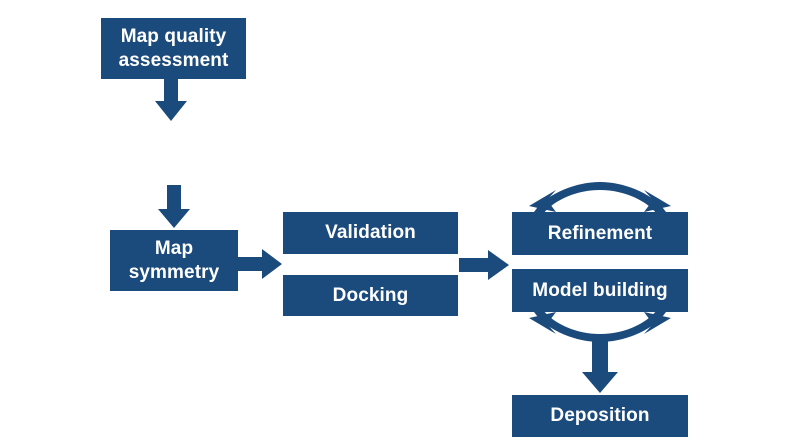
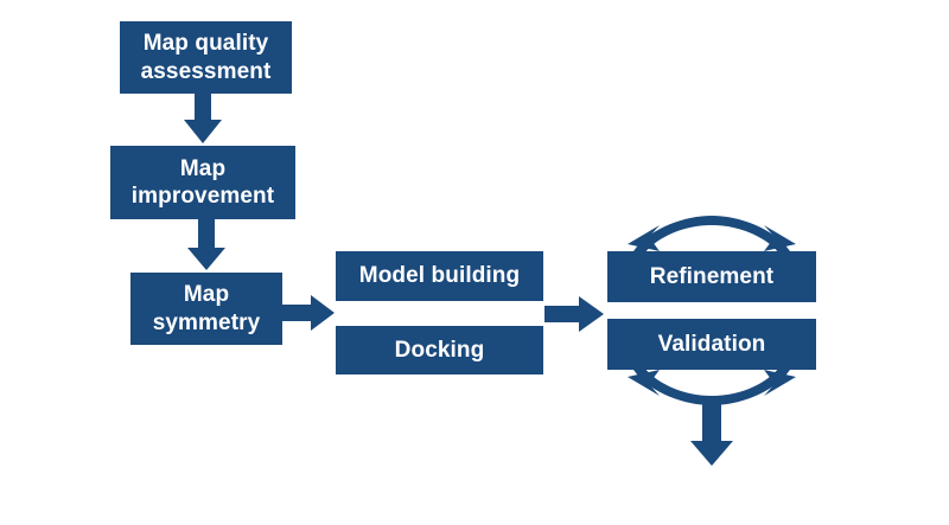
  Map quality assessment
+ Map improvement
  Map symmetry
- Validation
+ Model building
  Docking
  Refinement
- Model building
+ Validation
- Deposition
